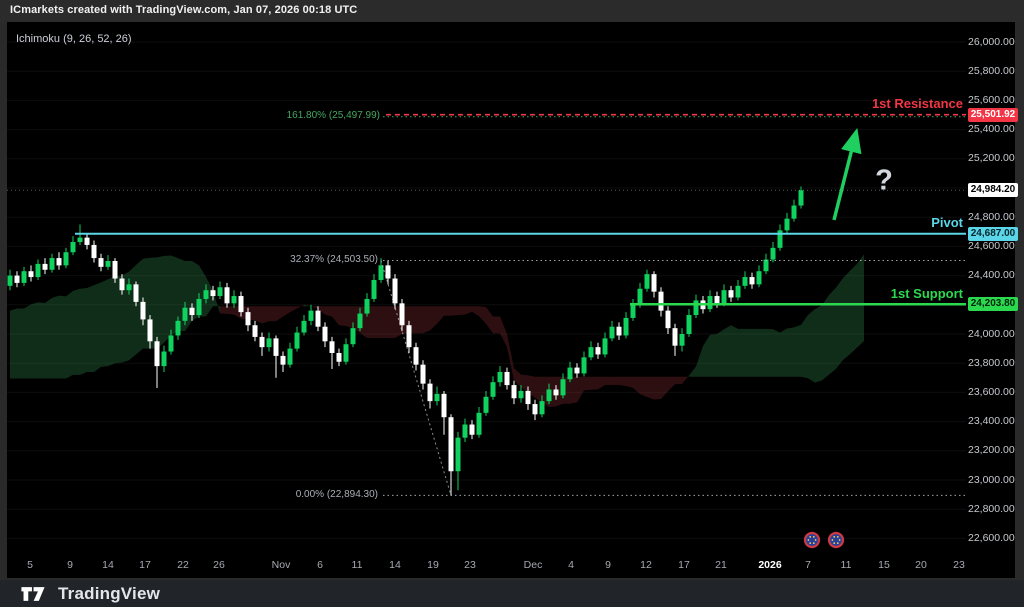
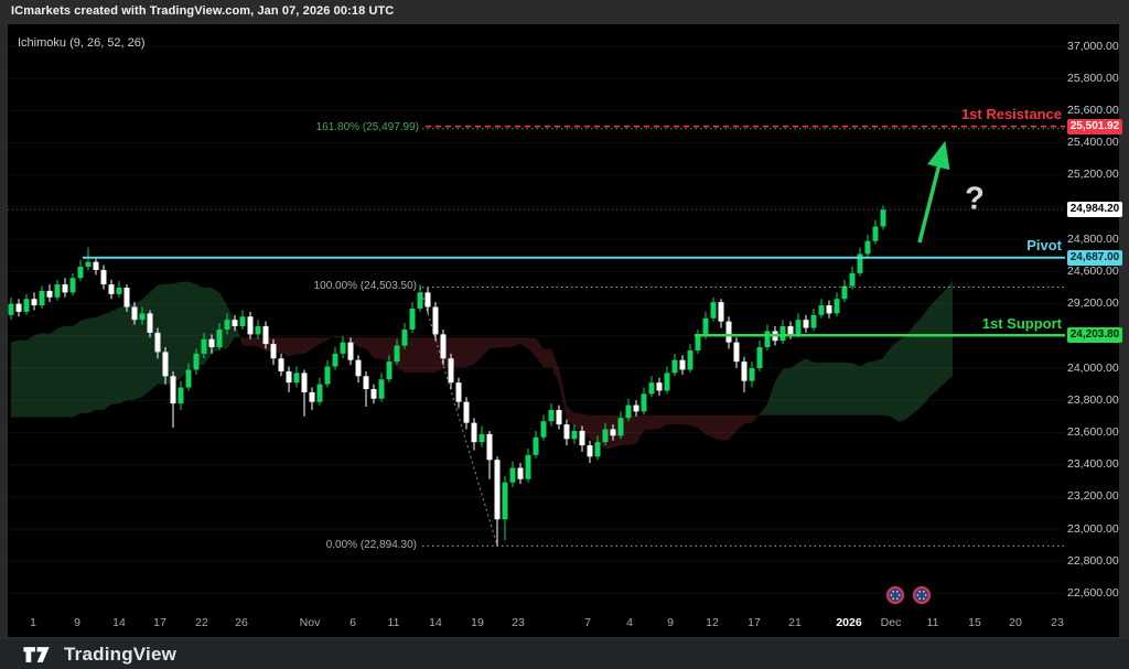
  ICmarkets created with TradingView.com, Jan 07, 2026 00:18 UTC
  1st Resistance
  Pivot
  1st Support
  161.80% (25,497.99)
- 32.37% (24,503.50)
+ 100.00% (24,503.50)
  0.00% (22,894.30)
  Ichimoku (9, 26, 52, 26)
  ?
- 26,000.00
+ 37,000.00
  25,800.00
  25,600.00
  25,400.00
  25,200.00
  24,800.00
  24,600.00
- 24,400.00
+ 29,200.00
  24,000.00
  23,800.00
  23,600.00
  23,400.00
  23,200.00
  23,000.00
  22,800.00
  22,600.00
- 5
+ 1
  9
  14
  17
  22
  26
  Nov
  6
  11
  14
  19
  23
- Dec
+ 7
  4
  9
  12
  17
  21
  2026
- 7
+ Dec
  11
  15
  20
  23
  25,501.92
  24,984.20
  24,687.00
  24,203.80
  TradingView
